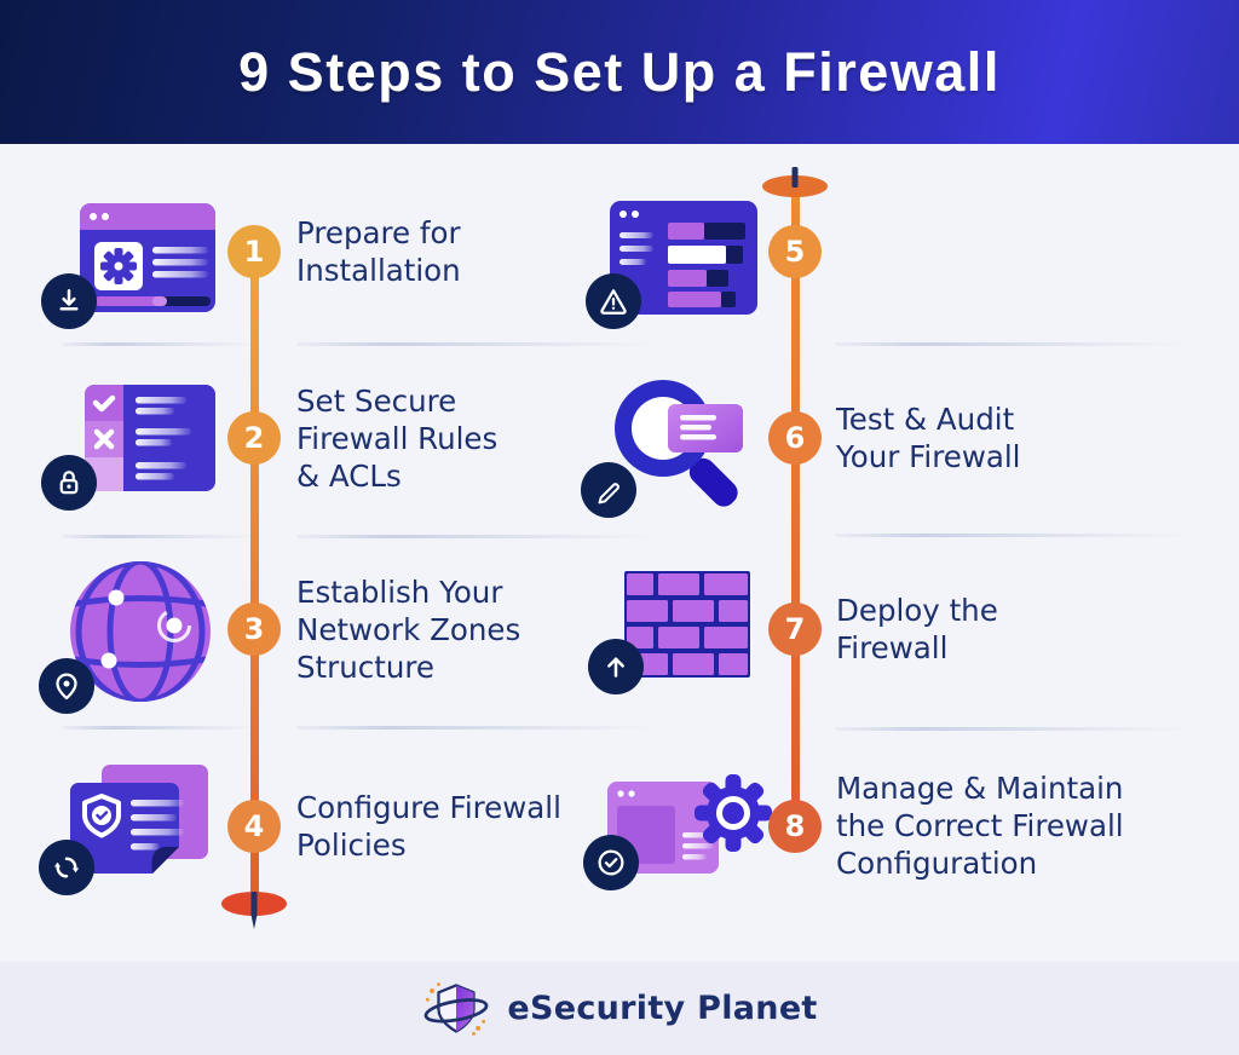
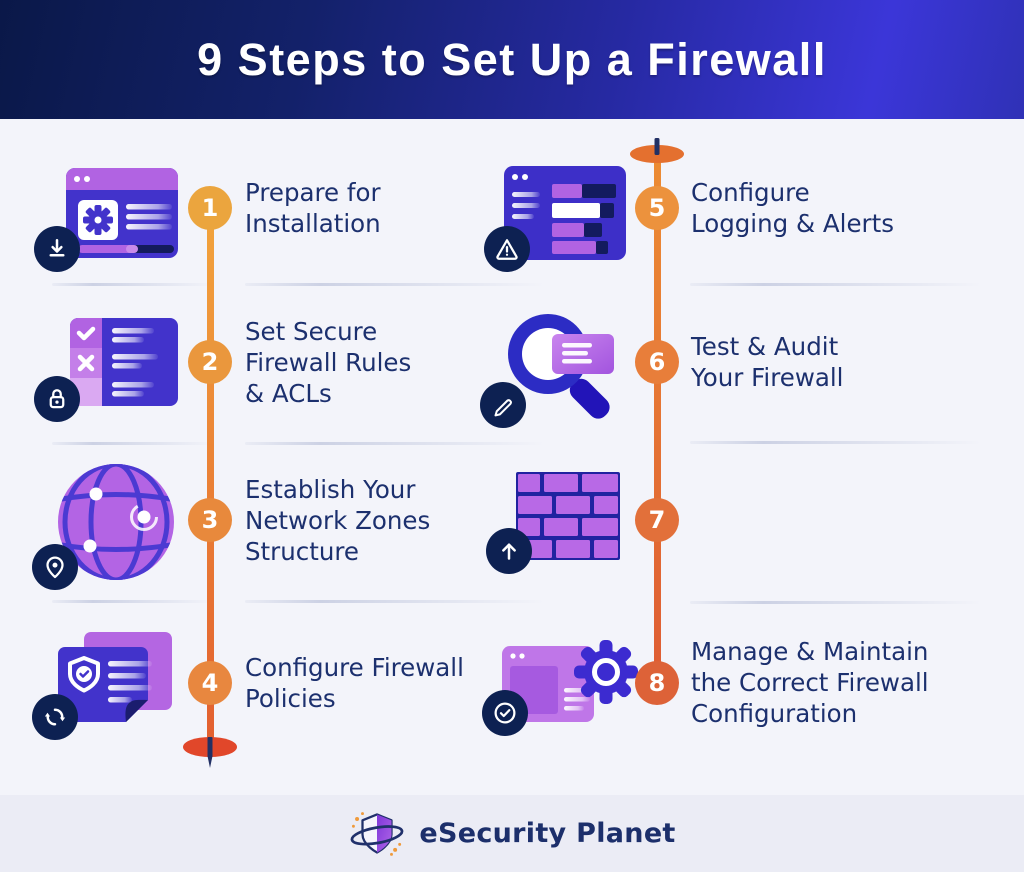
  9 Steps to Set Up a Firewall
  1
  Prepare for
  Installation
  2
  Set Secure
  Firewall Rules
  & ACLs
  3
  Establish Your
  Network Zones
  Structure
  4
  Configure Firewall
  Policies
  5
+ Configure
+ Logging & Alerts
  6
  Test & Audit
  Your Firewall
  7
- Deploy the
- Firewall
  8
  Manage & Maintain
  the Correct Firewall
  Configuration
  eSecurity Planet
